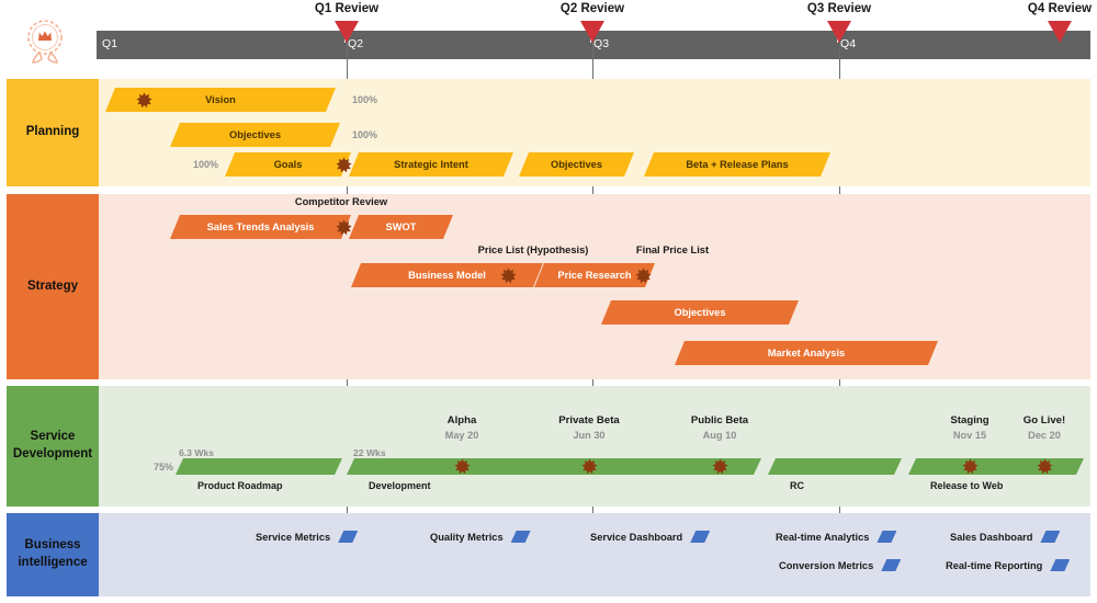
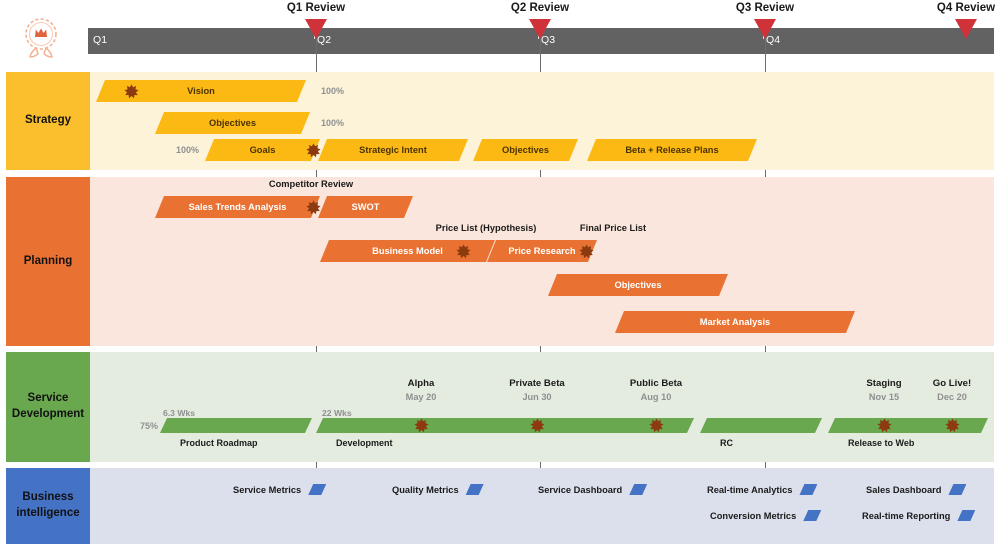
  Q1
  Q2
  Q3
  Q4
  Q1 Review
  Q2 Review
  Q3 Review
  Q4 Review
- Planning
+ Strategy
  Vision
  Objectives
  Goals
  Strategic Intent
  Objectives
  Beta + Release Plans
  100%
  100%
  100%
- Strategy
+ Planning
  Sales Trends Analysis
  SWOT
  Business Model
  Price Research
  Objectives
  Market Analysis
  Competitor Review
  Price List (Hypothesis)
  Final Price List
  Service Development
  Product Roadmap
  Development
  RC
  Release to Web
  75%
  6.3 Wks
  22 Wks
  Alpha
  May 20
  Private Beta
  Jun 30
  Public Beta
  Aug 10
  Staging
  Nov 15
  Go Live!
  Dec 20
  Business intelligence
  Service Metrics
  Quality Metrics
  Service Dashboard
  Real-time Analytics
  Sales Dashboard
  Conversion Metrics
  Real-time Reporting
